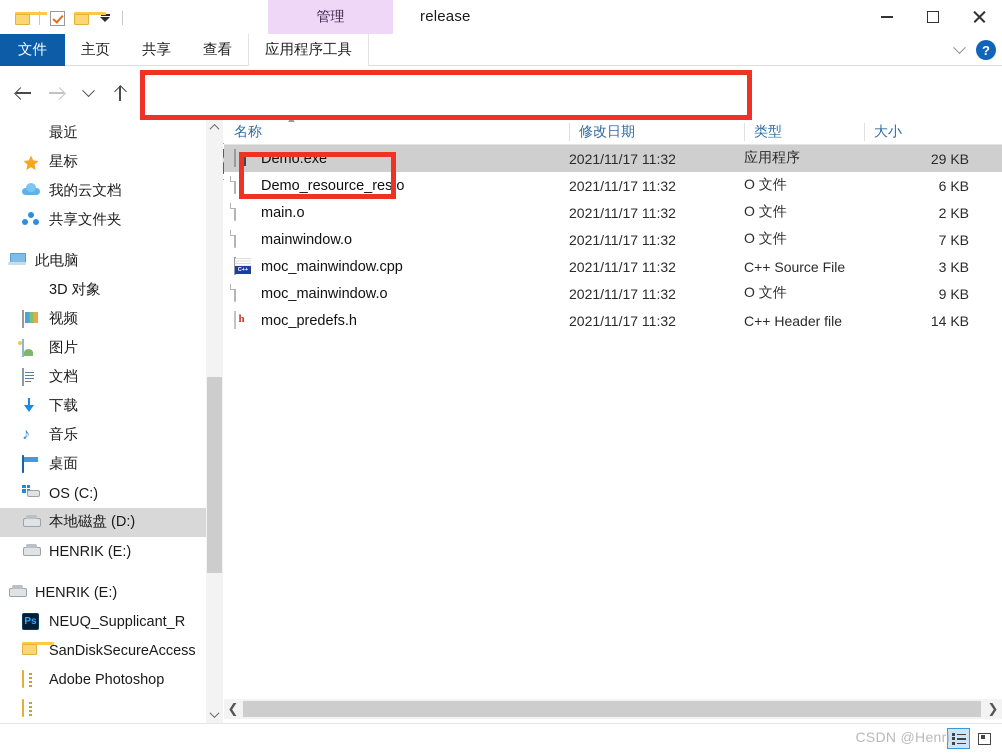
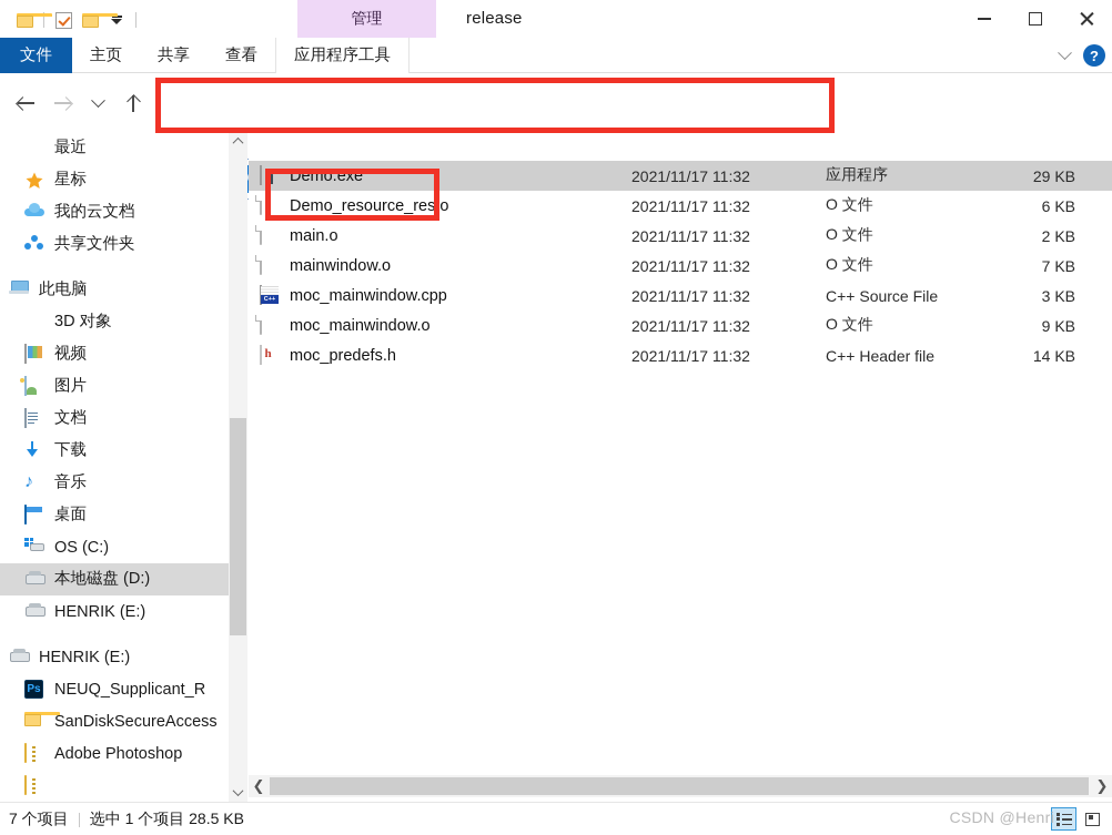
  管理
  release
  文件
  主页
  共享
  查看
  应用程序工具
  ?
  最近
  星标
  我的云文档
  共享文件夹
  此电脑
  3D 对象
  视频
  图片
  文档
  下载
  ♪
  音乐
  桌面
  OS (C:)
  本地磁盘 (D:)
  HENRIK (E:)
  HENRIK (E:)
  Ps
  NEUQ_Supplicant_R
  SanDiskSecureAccess
  Adobe Photoshop
- 名称
- ▲
- 修改日期
- 类型
- 大小
  Demo.exe
  2021/11/17 11:32
  应用程序
  29 KB
  Demo_resource_res.o
  2021/11/17 11:32
  O 文件
  6 KB
  main.o
  2021/11/17 11:32
  O 文件
  2 KB
  mainwindow.o
  2021/11/17 11:32
  O 文件
  7 KB
  moc_mainwindow.cpp
  2021/11/17 11:32
  C++ Source File
  3 KB
  moc_mainwindow.o
  2021/11/17 11:32
  O 文件
  9 KB
  moc_predefs.h
  2021/11/17 11:32
  C++ Header file
  14 KB
  ❮
  ❯
+ 7 个项目
+ 选中 1 个项目 28.5 KB
  CSDN @Henri
